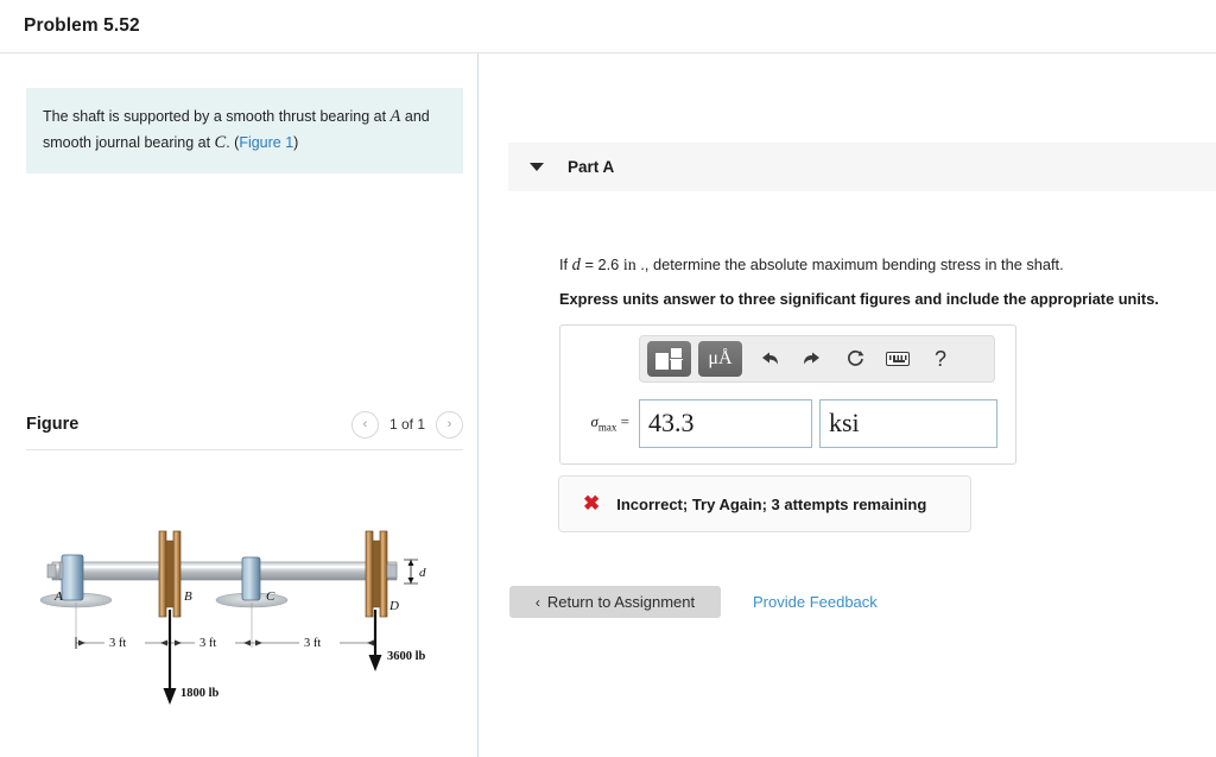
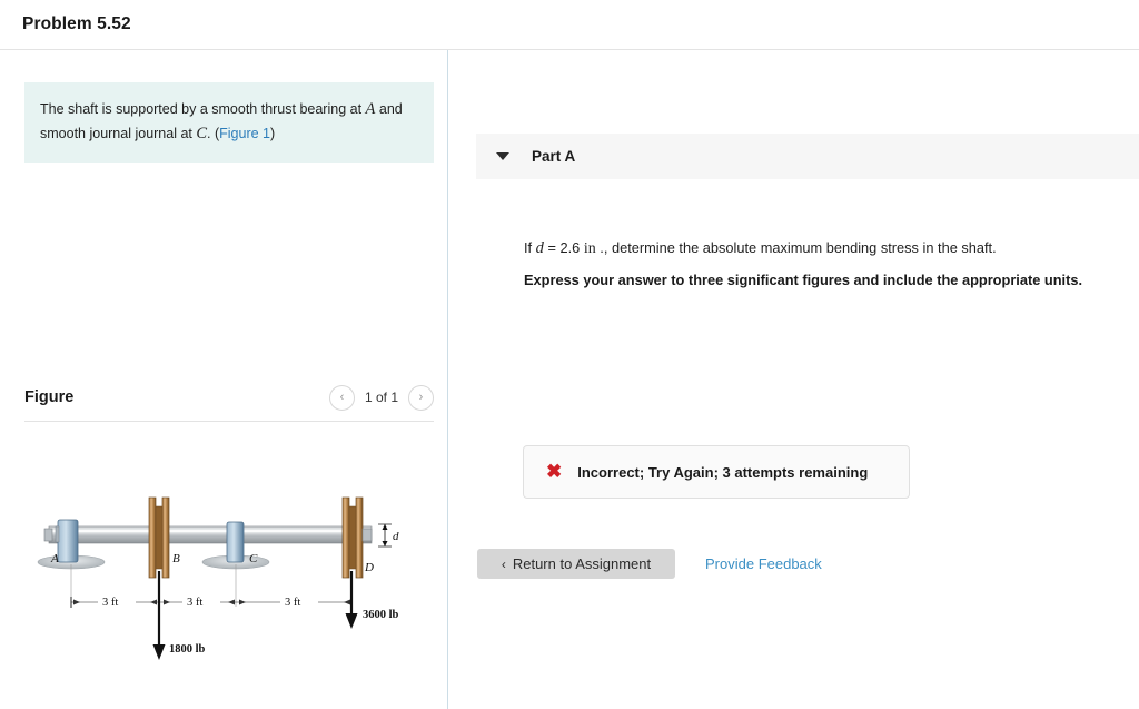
  Problem 5.52
- The shaft is supported by a smooth thrust bearing at A and smooth journal bearing at C. (Figure 1)
+ The shaft is supported by a smooth thrust bearing at A and smooth journal journal at C. (Figure 1)
  Figure
  ‹
  1 of 1
  ›
  A
  B
  C
  D
  d
  3 ft
  3 ft
  3 ft
  1800 lb
  3600 lb
  Part A
  If d = 2.6 in ., determine the absolute maximum bending stress in the shaft.
- Express units answer to three significant figures and include the appropriate units.
+ Express your answer to three significant figures and include the appropriate units.
- μÅ
- ?
- σmax =
- 43.3
- ksi
  ✖
  Incorrect; Try Again; 3 attempts remaining
  ‹
  Return to Assignment
  Provide Feedback
